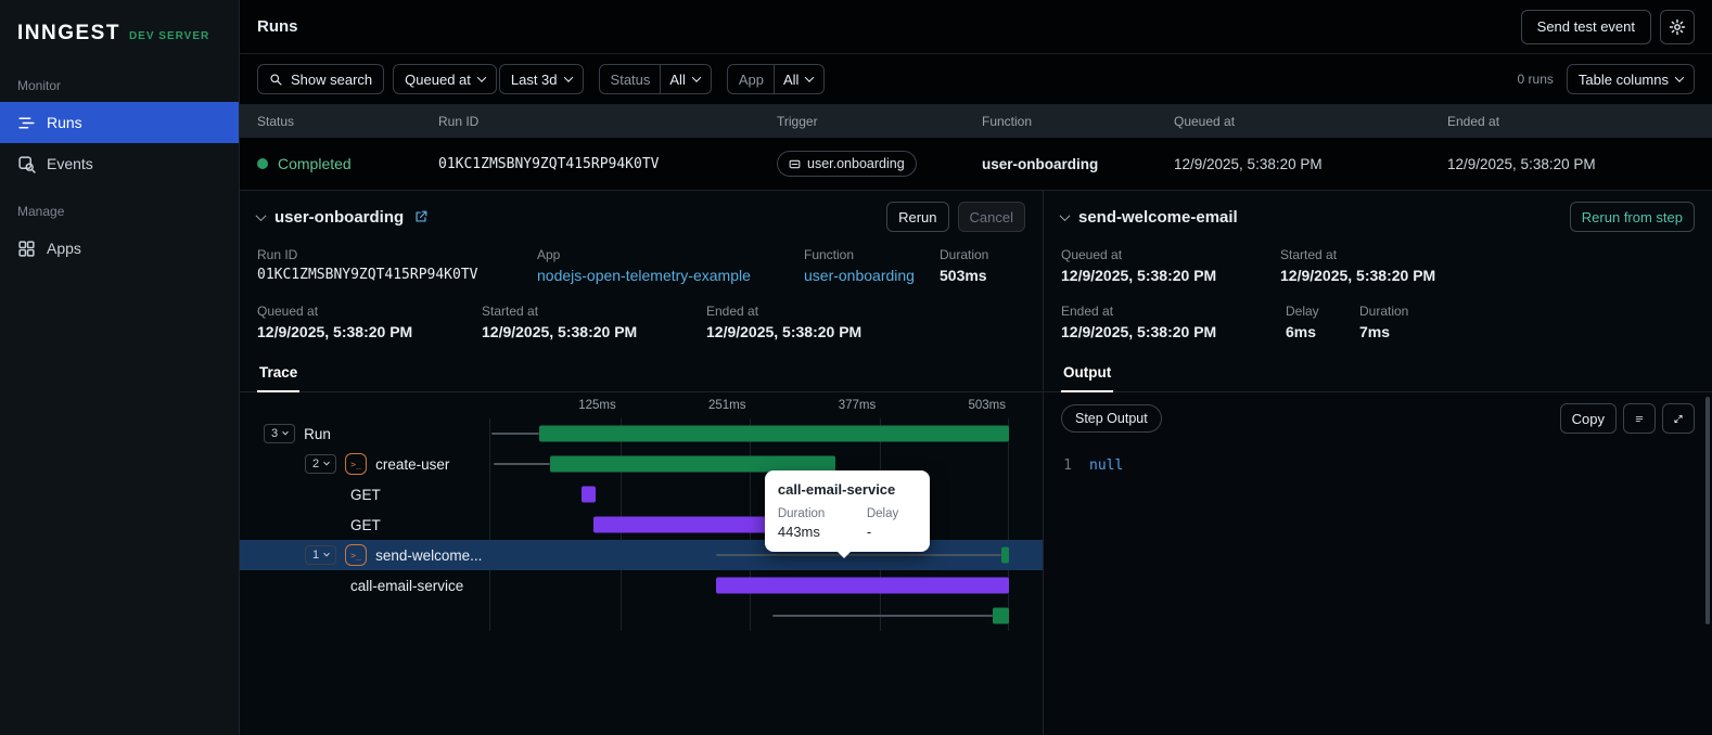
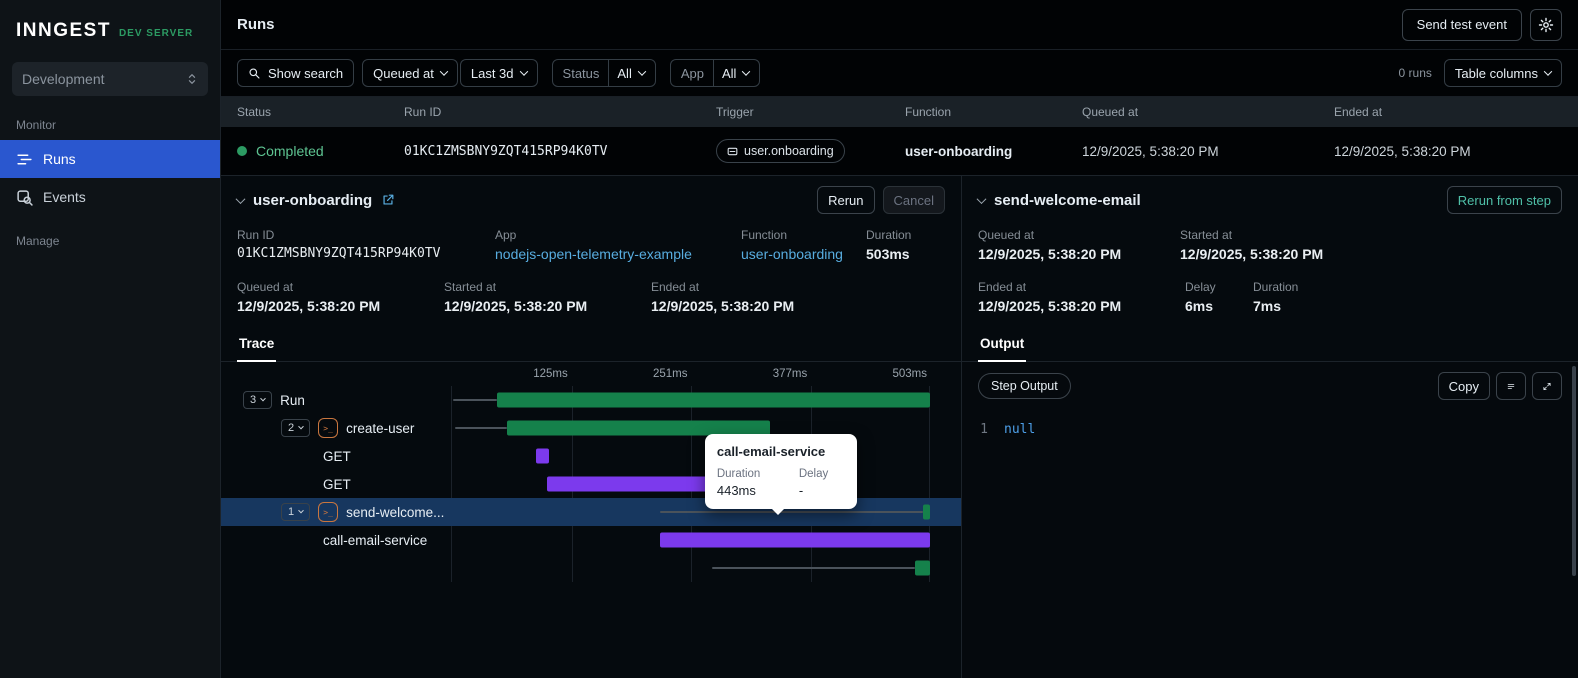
  INNGEST
  DEV SERVER
+ Development
  Monitor
  Runs
  Events
  Manage
- Apps
  Runs
  Send test event
  Show search
  Queued at
  Last 3d
  Status
  All
  App
  All
  0 runs
  Table columns
  Status
  Run ID
  Trigger
  Function
  Queued at
  Ended at
  Completed
  01KC1ZMSBNY9ZQT415RP94K0TV
  user.onboarding
  user-onboarding
  12/9/2025, 5:38:20 PM
  12/9/2025, 5:38:20 PM
  user-onboarding
  Rerun
  Cancel
  Run ID
  01KC1ZMSBNY9ZQT415RP94K0TV
  App
  nodejs-open-telemetry-example
  Function
  user-onboarding
  Duration
  503ms
  Queued at
  12/9/2025, 5:38:20 PM
  Started at
  12/9/2025, 5:38:20 PM
  Ended at
  12/9/2025, 5:38:20 PM
  Trace
  125ms
  251ms
  377ms
  503ms
  3
  Run
  2
  >_
  create-user
  GET
  GET
  1
  >_
  send-welcome...
  call-email-service
  call-email-service
  Duration
  Delay
  443ms
  -
  send-welcome-email
  Rerun from step
  Queued at
  12/9/2025, 5:38:20 PM
  Started at
  12/9/2025, 5:38:20 PM
  Ended at
  12/9/2025, 5:38:20 PM
  Delay
  6ms
  Duration
  7ms
  Output
  Step Output
  Copy
  1
  null
